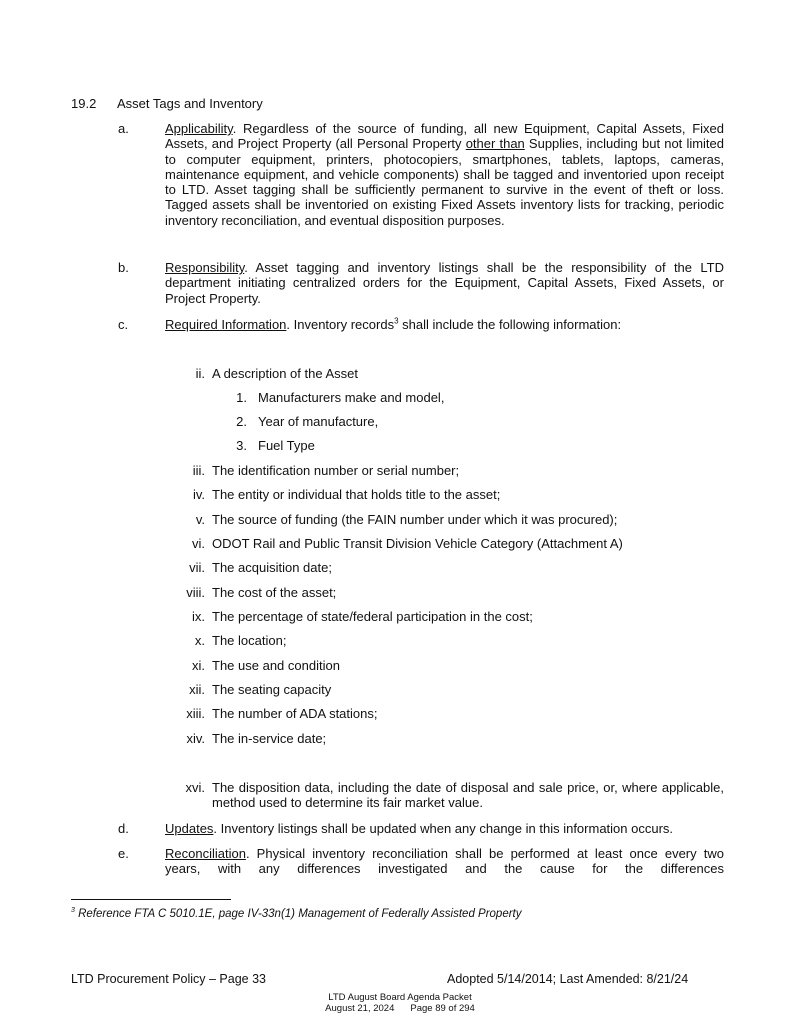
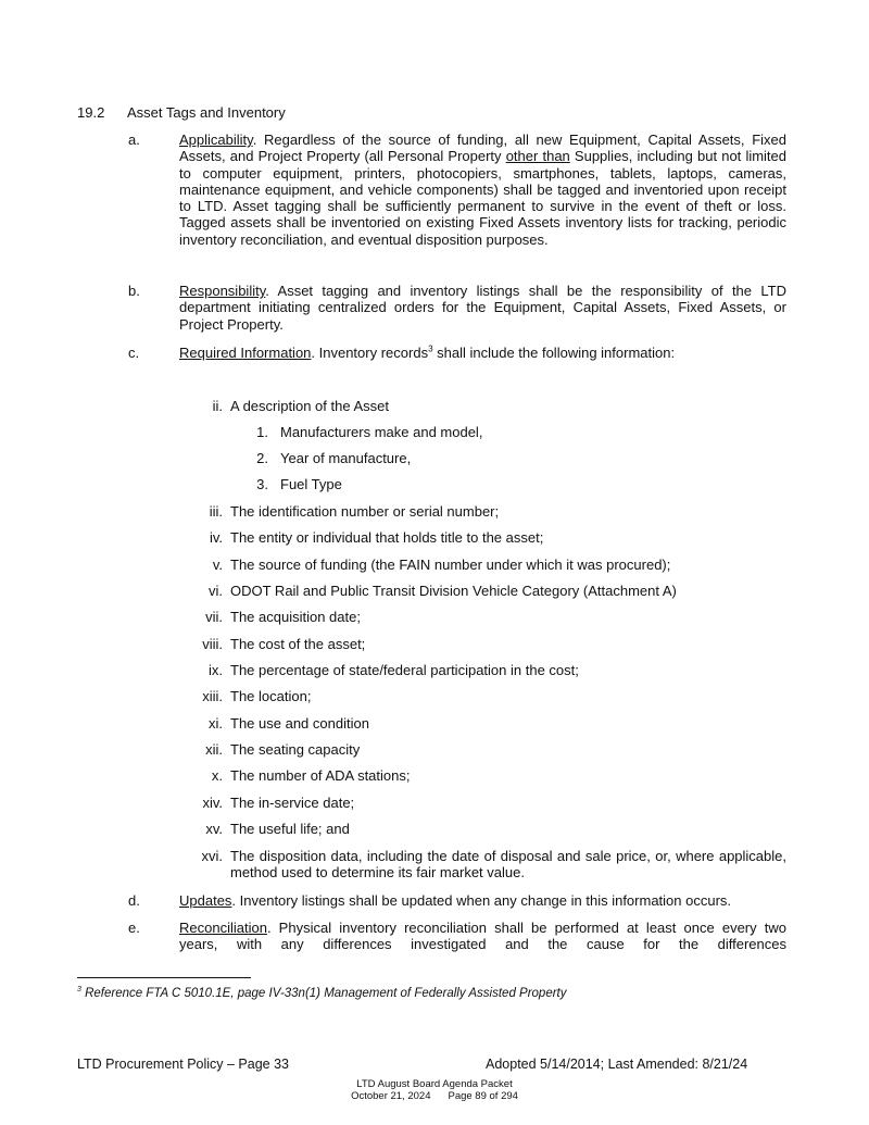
  19.2
  Asset Tags and Inventory
  a.
  Applicability. Regardless of the source of funding, all new Equipment, Capital Assets, Fixed Assets, and Project Property (all Personal Property other than Supplies, including but not limited to computer equipment, printers, photocopiers, smartphones, tablets, laptops, cameras, maintenance equipment, and vehicle components) shall be tagged and inventoried upon receipt to LTD. Asset tagging shall be sufficiently permanent to survive in the event of theft or loss. Tagged assets shall be inventoried on existing Fixed Assets inventory lists for tracking, periodic inventory reconciliation, and eventual disposition purposes.
  b.
  Responsibility. Asset tagging and inventory listings shall be the responsibility of the LTD department initiating centralized orders for the Equipment, Capital Assets, Fixed Assets, or Project Property.
  c.
  Required Information. Inventory records3 shall include the following information:
  ii.
  A description of the Asset
  1.
  Manufacturers make and model,
  2.
  Year of manufacture,
  3.
  Fuel Type
  iii.
  The identification number or serial number;
  iv.
  The entity or individual that holds title to the asset;
  v.
  The source of funding (the FAIN number under which it was procured);
  vi.
  ODOT Rail and Public Transit Division Vehicle Category (Attachment A)
  vii.
  The acquisition date;
  viii.
  The cost of the asset;
  ix.
  The percentage of state/federal participation in the cost;
- x.
+ xiii.
  The location;
  xi.
  The use and condition
  xii.
  The seating capacity
- xiii.
+ x.
  The number of ADA stations;
  xiv.
  The in-service date;
+ xv.
+ The useful life; and
  xvi.
  The disposition data, including the date of disposal and sale price, or, where applicable, method used to determine its fair market value.
  d.
  Updates. Inventory listings shall be updated when any change in this information occurs.
  e.
  Reconciliation. Physical inventory reconciliation shall be performed at least once every two years, with any differences investigated and the cause for the differences
  Reference FTA C 5010.1E, page IV-33n(1) Management of Federally Assisted Property
  LTD Procurement Policy – Page 33
  Adopted 5/14/2014; Last Amended: 8/21/24
  LTD August Board Agenda Packet
- August 21, 2024 Page 89 of 294
+ October 21, 2024 Page 89 of 294
